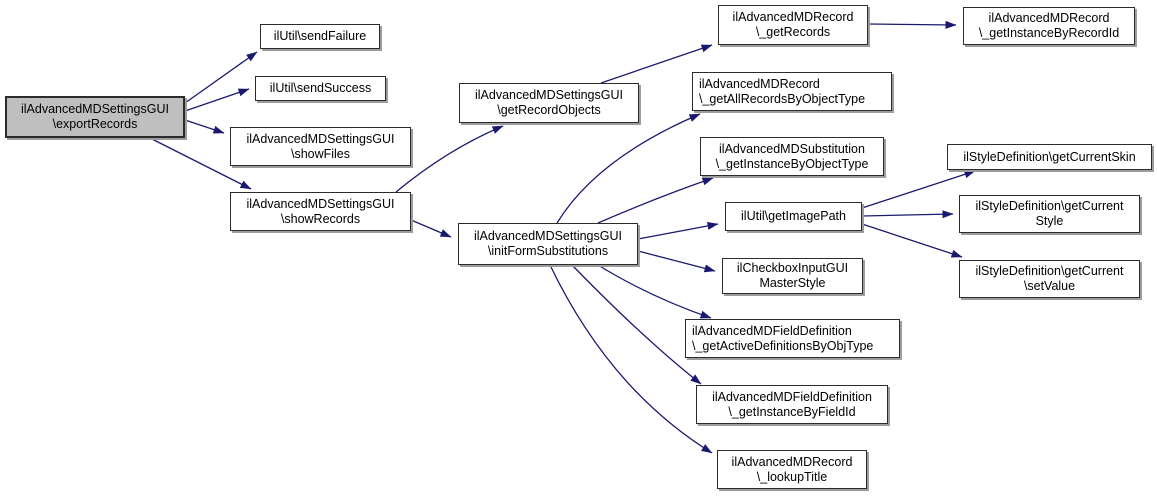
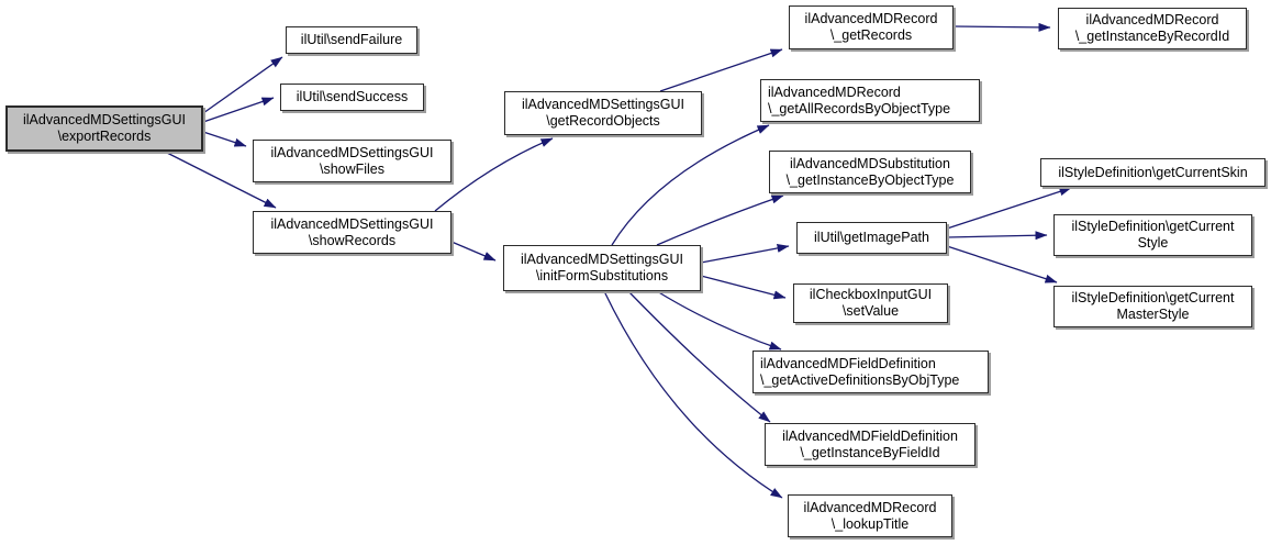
  ilAdvancedMDSettingsGUI
  \exportRecords
  ilUtil\sendFailure
  ilUtil\sendSuccess
  ilAdvancedMDSettingsGUI
  \showFiles
  ilAdvancedMDSettingsGUI
  \showRecords
  ilAdvancedMDSettingsGUI
  \getRecordObjects
  ilAdvancedMDSettingsGUI
  \initFormSubstitutions
  ilAdvancedMDRecord
  \_getRecords
  ilAdvancedMDRecord
  \_getInstanceByRecordId
  ilAdvancedMDRecord
  \_getAllRecordsByObjectType
  ilAdvancedMDSubstitution
  \_getInstanceByObjectType
  ilUtil\getImagePath
  ilCheckboxInputGUI
- MasterStyle
+ \setValue
  ilAdvancedMDFieldDefinition
  \_getActiveDefinitionsByObjType
  ilAdvancedMDFieldDefinition
  \_getInstanceByFieldId
  ilAdvancedMDRecord
  \_lookupTitle
  ilStyleDefinition\getCurrentSkin
  ilStyleDefinition\getCurrent
  Style
  ilStyleDefinition\getCurrent
- \setValue
+ MasterStyle
